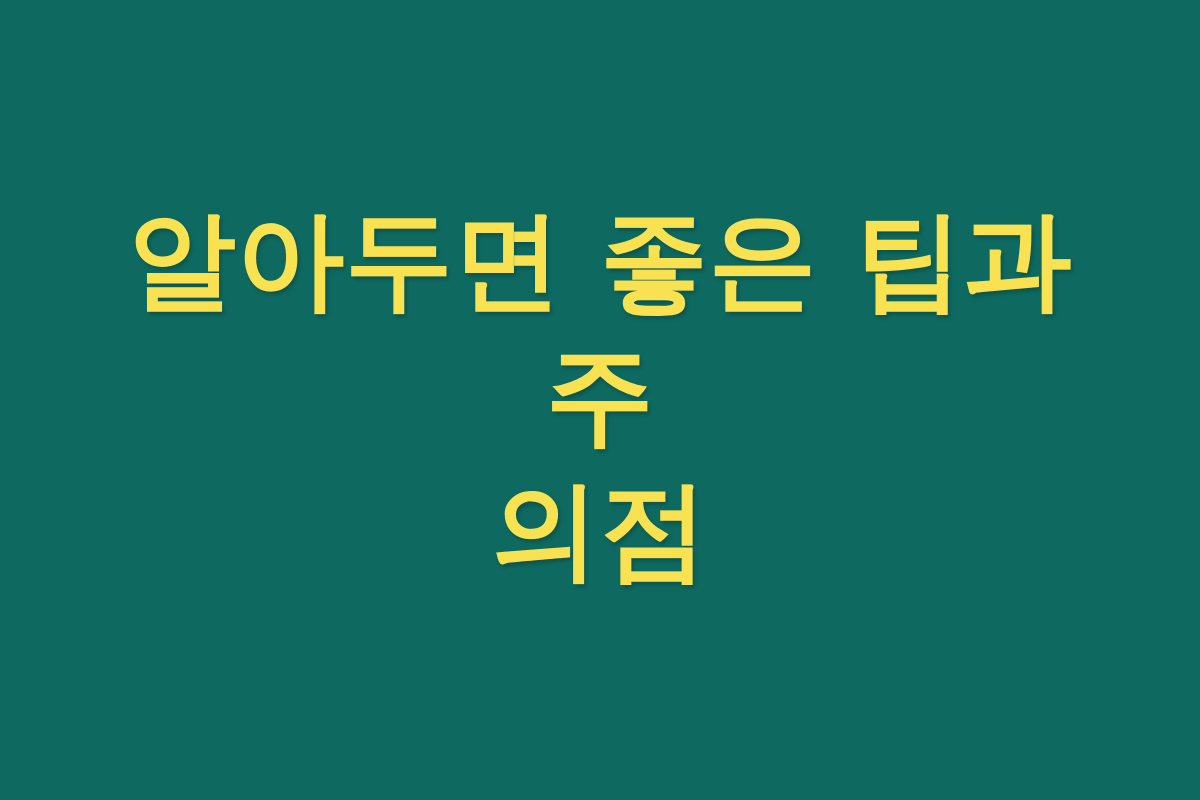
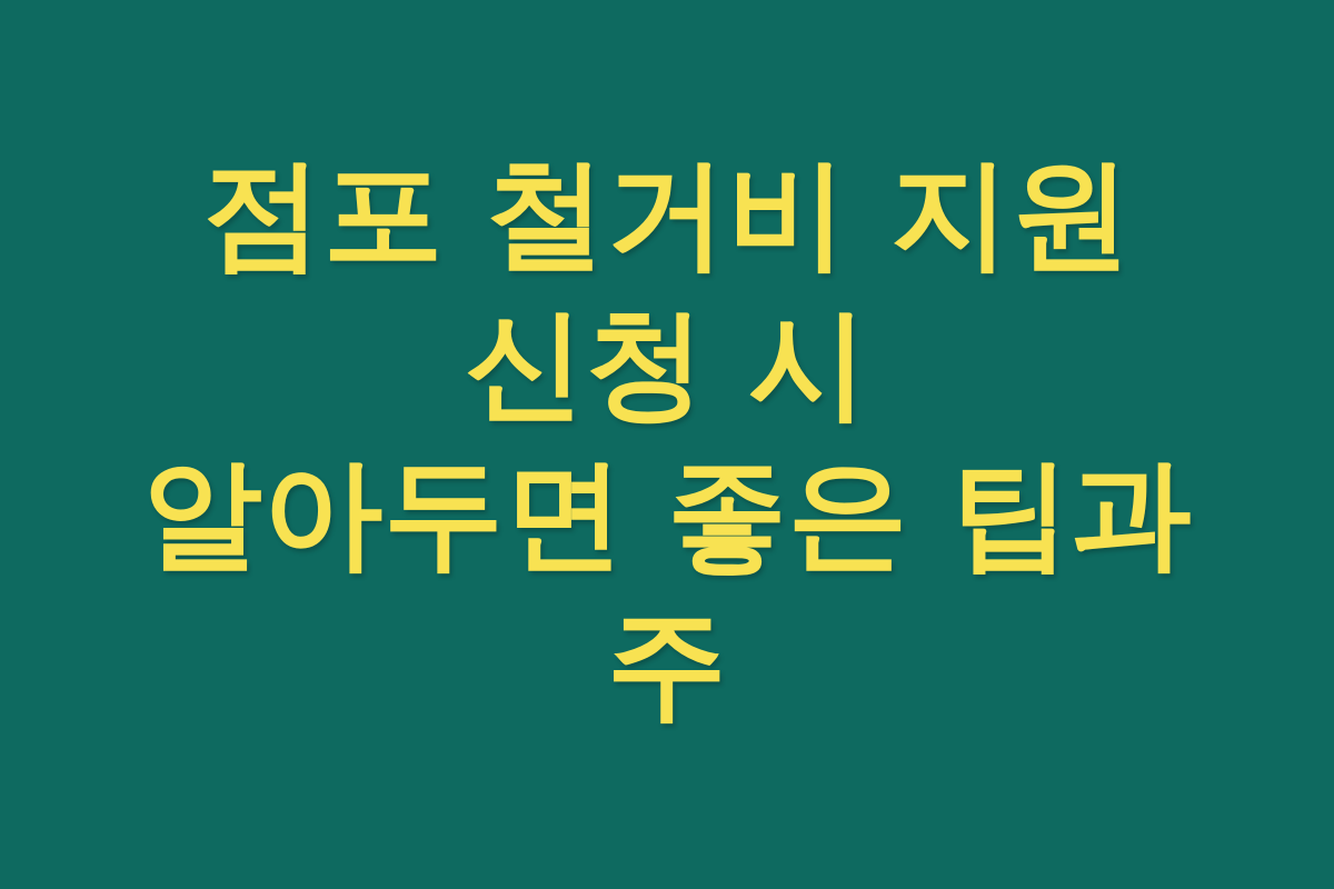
+ 점포 철거비 지원 신청 시
  알아두면 좋은 팁과 주
- 의점
